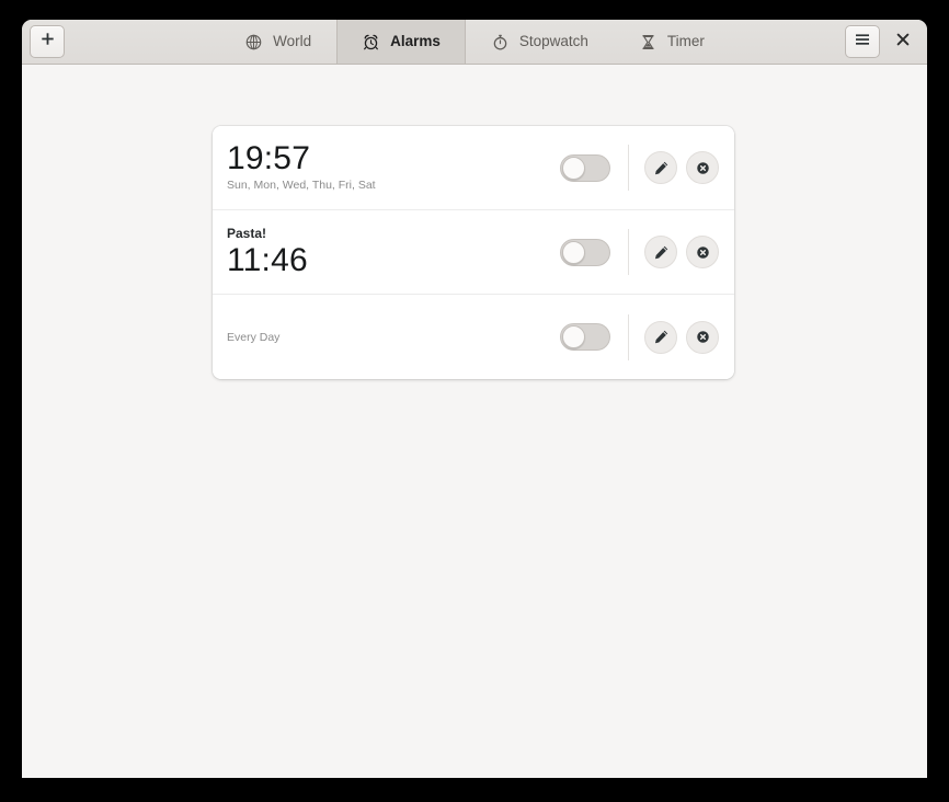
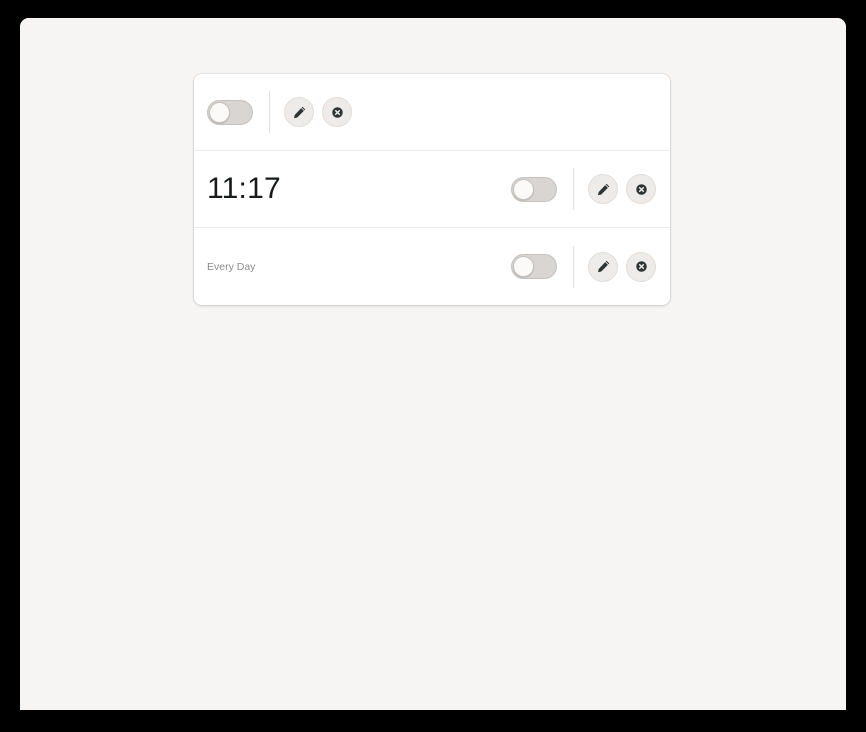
- World
- Alarms
- Stopwatch
- Timer
- 19:57
- Sun, Mon, Wed, Thu, Fri, Sat
- Pasta!
- 11:46
+ 11:17
  Every Day
